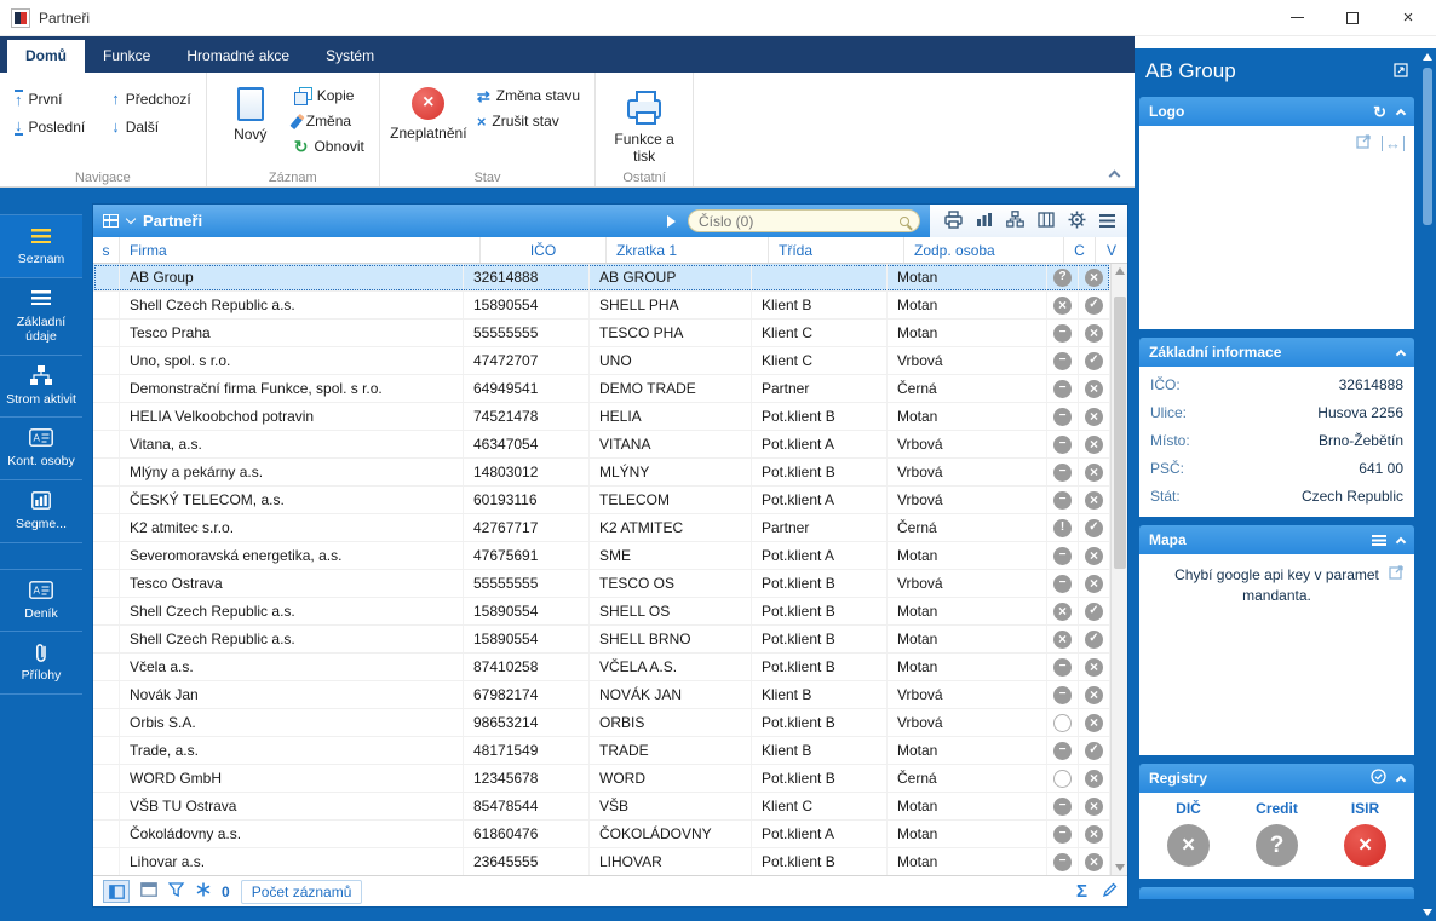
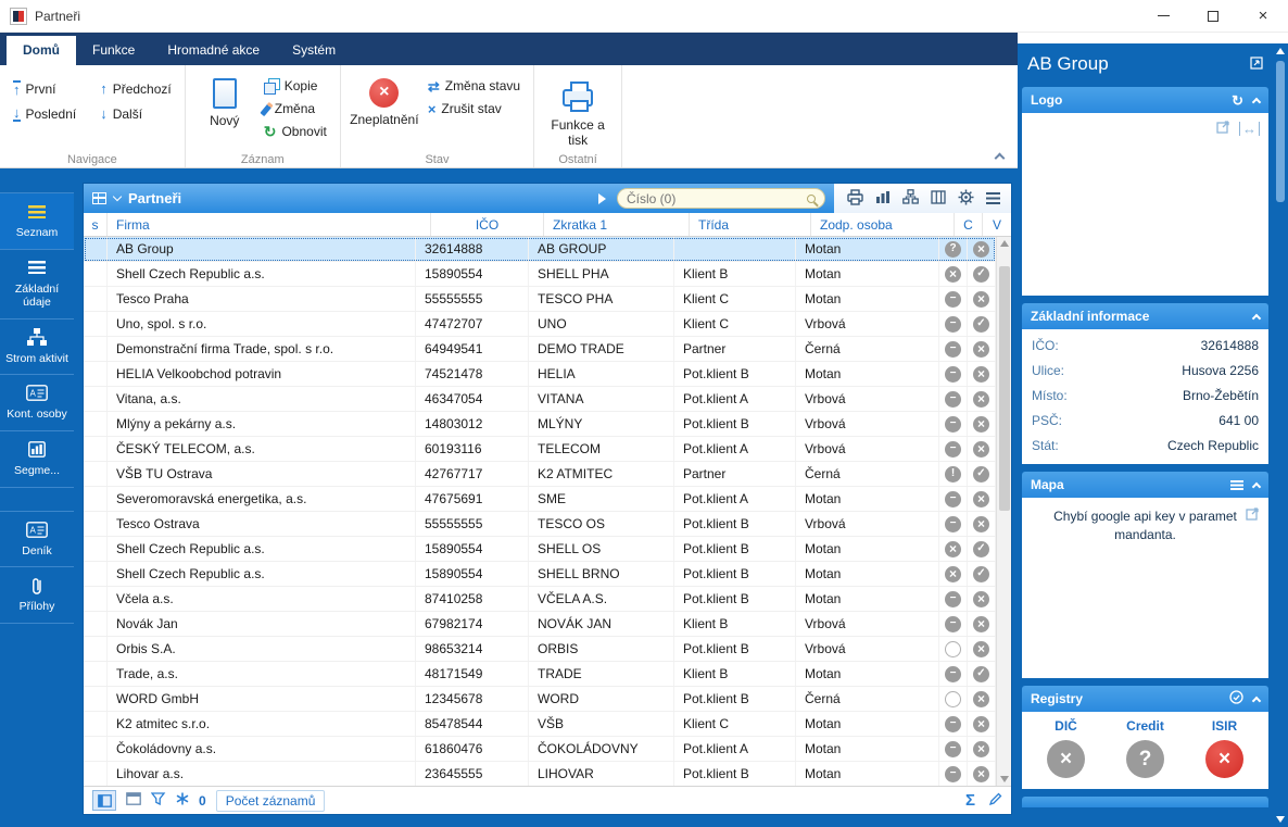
  Partneři
  ×
  Domů
  Funkce
  Hromadné akce
  Systém
  ↑
  První
  ↓
  Poslední
  ↑
  Předchozí
  ↓
  Další
  Navigace
  Nový
  Kopie
  Změna
  ↻
  Obnovit
  Záznam
  ×
  Zneplatnění
  ⇄
  Změna stavu
  ×
  Zrušit stav
  Stav
  Funkce a tisk
  Ostatní
  Seznam
  Základní údaje
  Strom aktivit
  A
  Kont. osoby
  Segme...
  A
  Deník
  Přílohy
  Partneři
  Číslo (0)
  s
  Firma
  IČO
  Zkratka 1
  Třída
  Zodp. osoba
  C
  V
  AB Group
  32614888
  AB GROUP
  Motan
  Shell Czech Republic a.s.
  15890554
  SHELL PHA
  Klient B
  Motan
  Tesco Praha
  55555555
  TESCO PHA
  Klient C
  Motan
  Uno, spol. s r.o.
  47472707
  UNO
  Klient C
  Vrbová
- Demonstrační firma Funkce, spol. s r.o.
+ Demonstrační firma Trade, spol. s r.o.
  64949541
  DEMO TRADE
  Partner
  Černá
  HELIA Velkoobchod potravin
  74521478
  HELIA
  Pot.klient B
  Motan
  Vitana, a.s.
  46347054
  VITANA
  Pot.klient A
  Vrbová
  Mlýny a pekárny a.s.
  14803012
  MLÝNY
  Pot.klient B
  Vrbová
  ČESKÝ TELECOM, a.s.
  60193116
  TELECOM
  Pot.klient A
  Vrbová
- K2 atmitec s.r.o.
+ VŠB TU Ostrava
  42767717
  K2 ATMITEC
  Partner
  Černá
  Severomoravská energetika, a.s.
  47675691
  SME
  Pot.klient A
  Motan
  Tesco Ostrava
  55555555
  TESCO OS
  Pot.klient B
  Vrbová
  Shell Czech Republic a.s.
  15890554
  SHELL OS
  Pot.klient B
  Motan
  Shell Czech Republic a.s.
  15890554
  SHELL BRNO
  Pot.klient B
  Motan
  Včela a.s.
  87410258
  VČELA A.S.
  Pot.klient B
  Motan
  Novák Jan
  67982174
  NOVÁK JAN
  Klient B
  Vrbová
  Orbis S.A.
  98653214
  ORBIS
  Pot.klient B
  Vrbová
  Trade, a.s.
  48171549
  TRADE
  Klient B
  Motan
  WORD GmbH
  12345678
  WORD
  Pot.klient B
  Černá
- VŠB TU Ostrava
+ K2 atmitec s.r.o.
  85478544
  VŠB
  Klient C
  Motan
  Čokoládovny a.s.
  61860476
  ČOKOLÁDOVNY
  Pot.klient A
  Motan
  Lihovar a.s.
  23645555
  LIHOVAR
  Pot.klient B
  Motan
  0
  Počet záznamů
  Σ
  AB Group
  Logo
  ↻
  ↔
  Základní informace
  IČO:
  32614888
  Ulice:
  Husova 2256
  Místo:
  Brno-Žebětín
  PSČ:
  641 00
  Stát:
  Czech Republic
  Mapa
  Chybí google api key v paramet mandanta.
  Registry
  DIČ
  Credit
  ISIR
